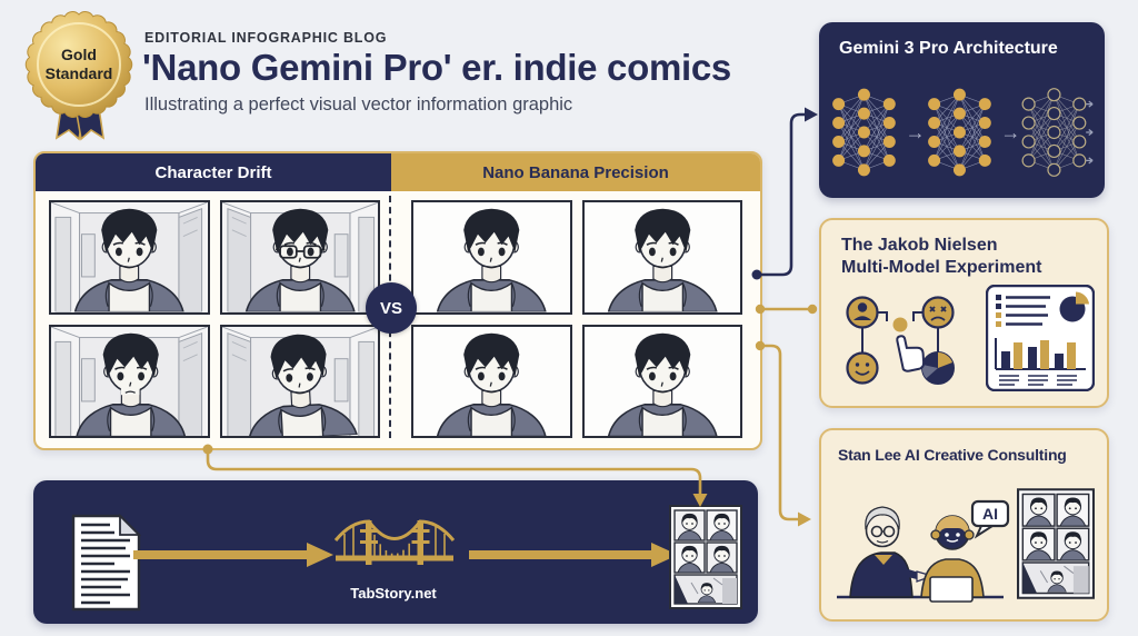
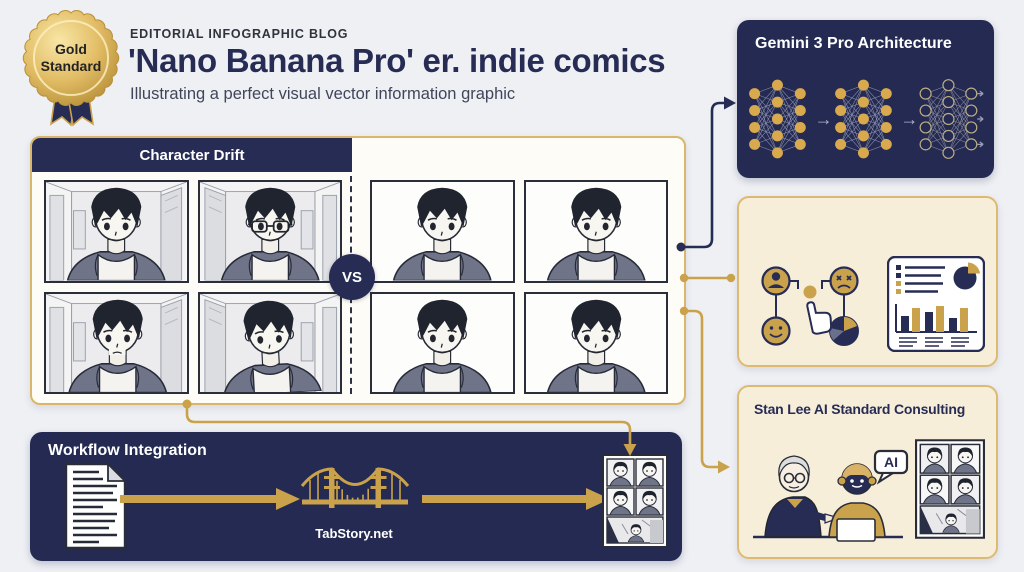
  Gold
  Standard
  EDITORIAL INFOGRAPHIC BLOG
- 'Nano Gemini Pro' er. indie comics
+ 'Nano Banana Pro' er. indie comics
  Illustrating a perfect visual vector information graphic
  Character Drift
- Nano Banana Precision
  VS
  Gemini 3 Pro Architecture
  →
  →
- The Jakob Nielsen
- Multi-Model Experiment
- Stan Lee AI Creative Consulting
+ Stan Lee AI Standard Consulting
  AI
+ Workflow Integration
  TabStory.net
